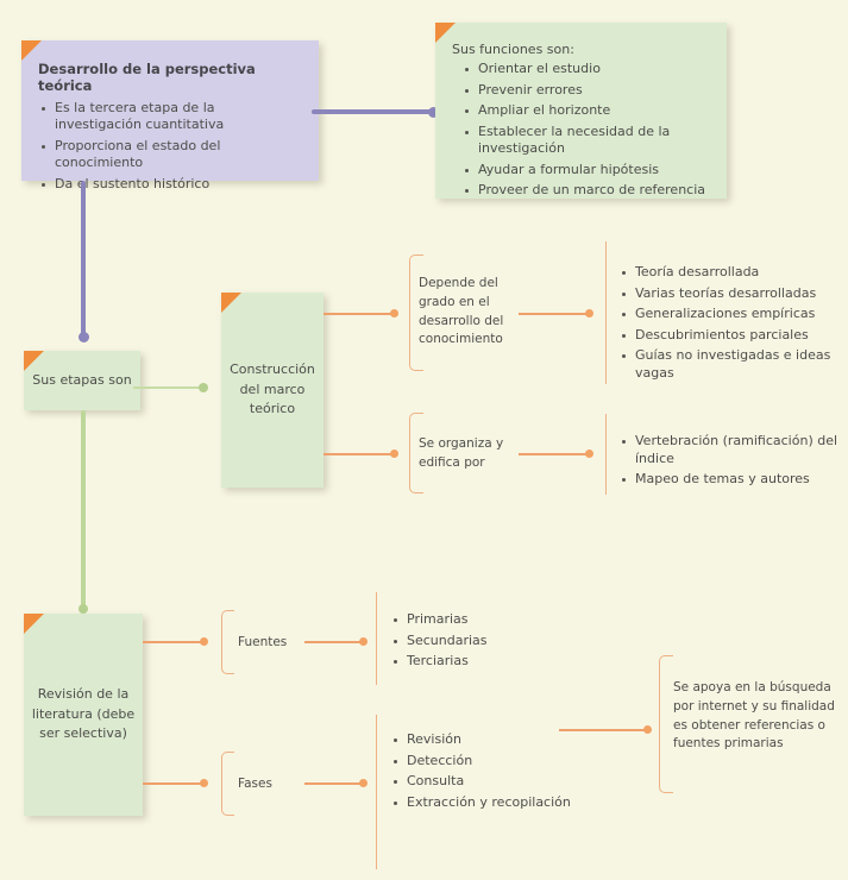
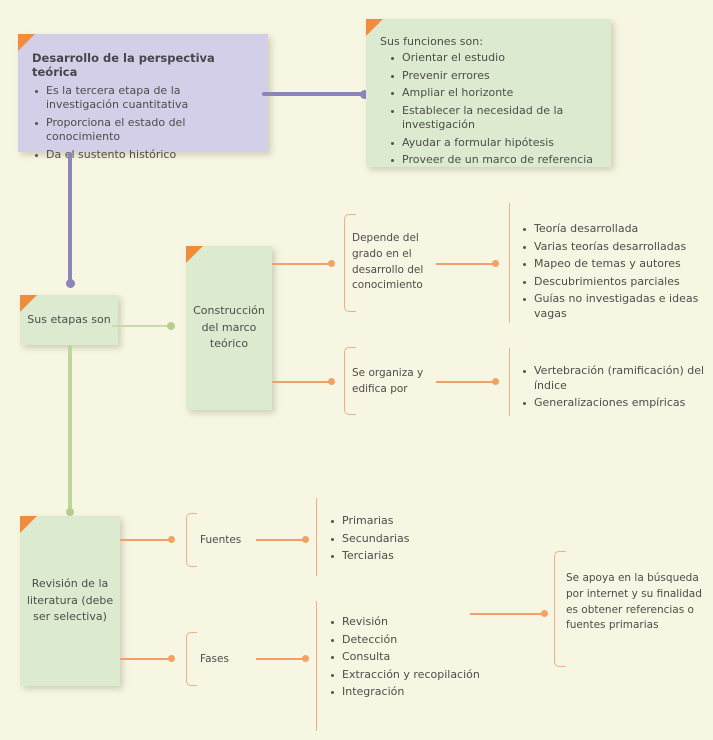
  Desarrollo de la perspectiva teórica
  Es la tercera etapa de la investigación cuantitativa
  Proporciona el estado del conocimiento
  Dal sustento histórico
  Sus funciones son:
  Orientar el estudio
  Prevenir errores
  Ampliar el horizonte
  Establecer la necesidad de la investigación
  Ayudar a formular hipótesis
  Proveer de un marco de referencia
  Sus etapas son
  Construcción del marco teórico
  Depende del grado en el desarrollo del conocimiento
  Teoría desarrollada
  Varias teorías desarrolladas
- Generalizaciones empíricas
+ Mapeo de temas y autores
  Descubrimientos parciales
  Guías no investigadas e ideas vagas
  Se organiza y edifica por
  Vertebración (ramificación) del índice
- Mapeo de temas y autores
+ Generalizaciones empíricas
  Revisión de la literatura (debe ser selectiva)
  Fuentes
  Primarias
  Secundarias
  Terciarias
  Fases
  Revisión
  Detección
  Consulta
  Extracción y recopilación
+ Integración
  Se apoya en la búsqueda por internet y su finalidad es obtener referencias o fuentes primarias
